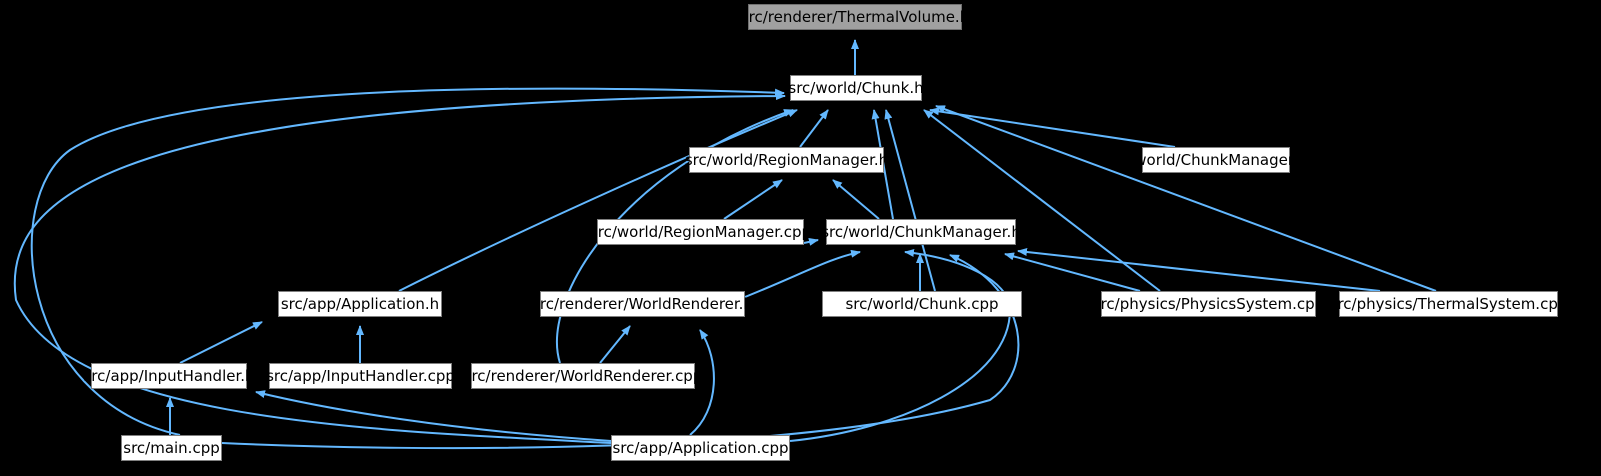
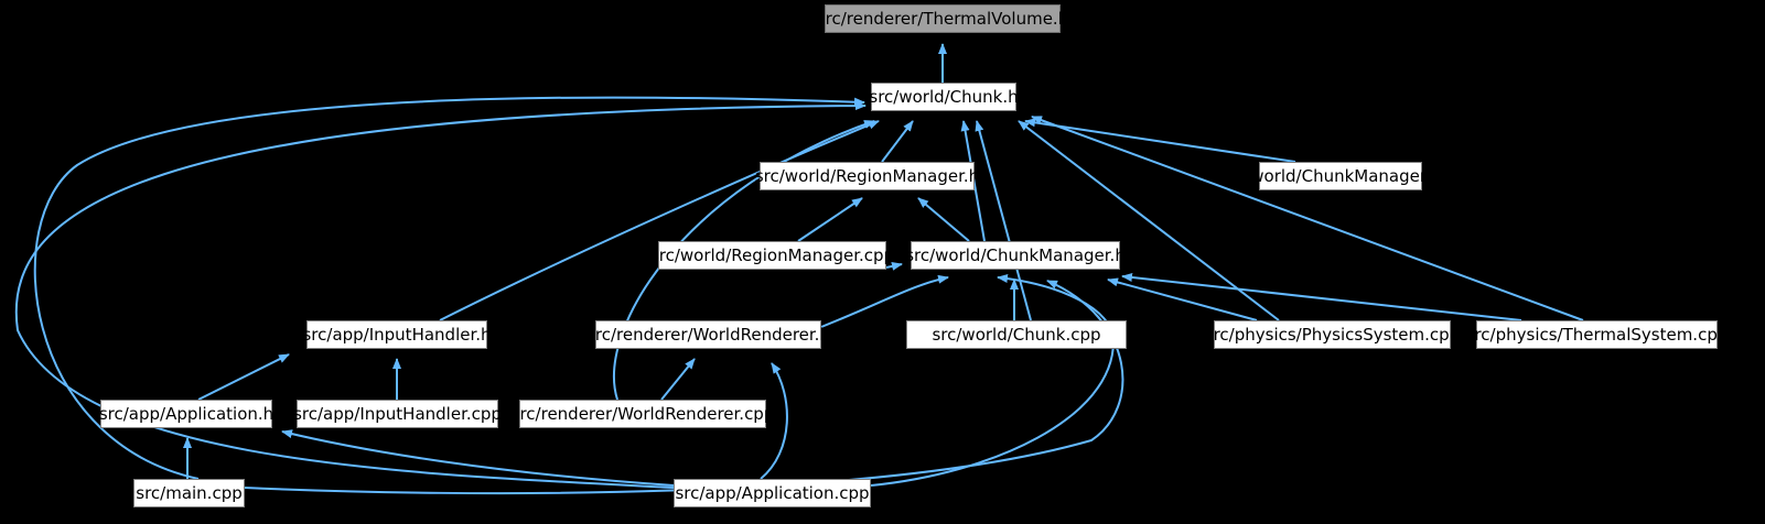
  src/renderer/ThermalVolume.h
  src/world/Chunk.h
  src/world/RegionManager.h
  src/world/ChunkManager.cpp
  src/world/RegionManager.cpp
  src/world/ChunkManager.h
- src/app/Application.h
+ src/app/InputHandler.h
  src/renderer/WorldRenderer.h
  src/world/Chunk.cpp
  src/physics/PhysicsSystem.cpp
  src/physics/ThermalSystem.cpp
- src/app/InputHandler.h
+ src/app/Application.h
  src/app/InputHandler.cpp
  src/renderer/WorldRenderer.cpp
  src/main.cpp
  src/app/Application.cpp
